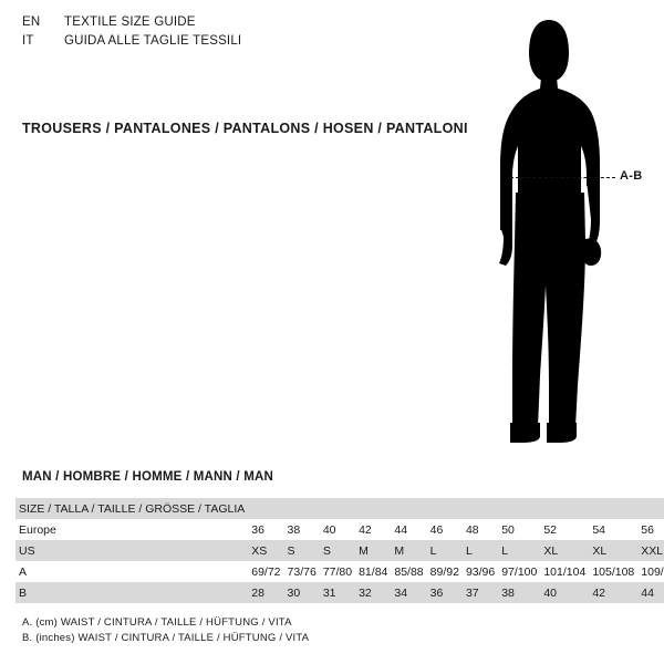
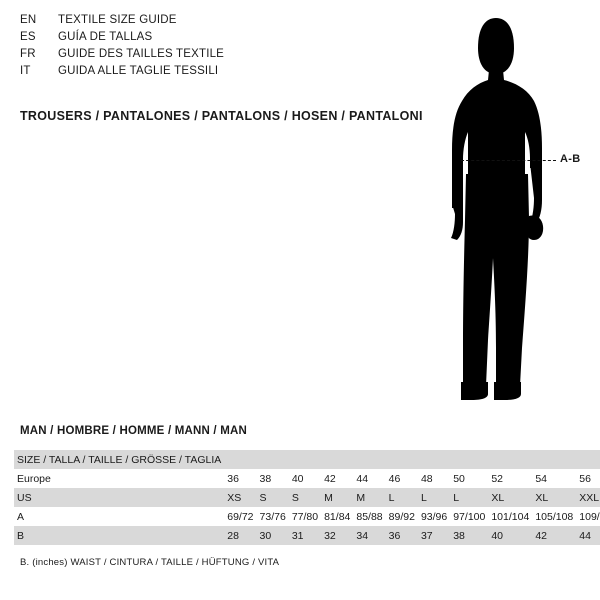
  EN
  TEXTILE SIZE GUIDE
+ ES
+ GUÍA DE TALLAS
+ FR
+ GUIDE DES TAILLES TEXTILE
  IT
  GUIDA ALLE TAGLIE TESSILI
  TROUSERS / PANTALONES / PANTALONS / HOSEN / PANTALONI
  A-B
  MAN / HOMBRE / HOMME / MANN / MAN
  SIZE / TALLA / TAILLE / GRÖSSE / TAGLIA
  Europe	36	38	40	42	44	46	48	50	52	54	56
  US	XS	S	S	M	M	L	L	L	XL	XL	XXL
  A	69/72	73/76	77/80	81/84	85/88	89/92	93/96	97/100	101/104	105/108	109/
  B	28	30	31	32	34	36	37	38	40	42	44
- A. (cm) WAIST / CINTURA / TAILLE / HÜFTUNG / VITA
  B. (inches) WAIST / CINTURA / TAILLE / HÜFTUNG / VITA
